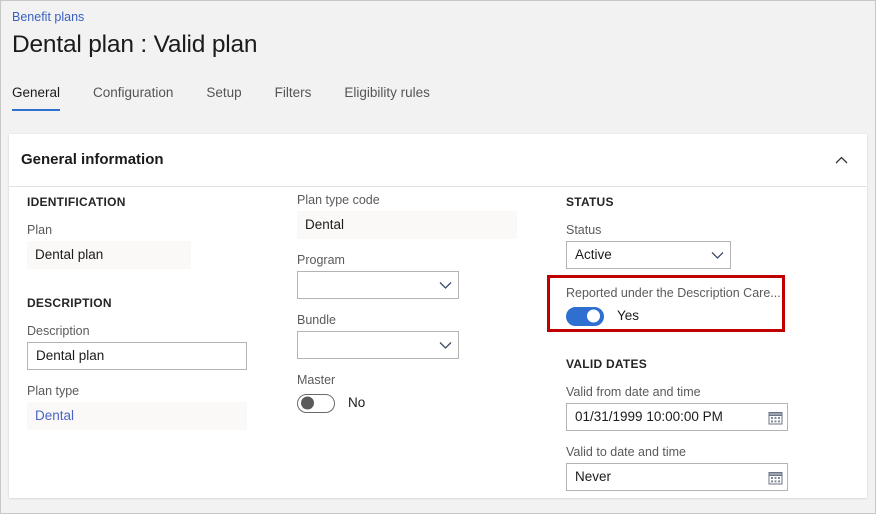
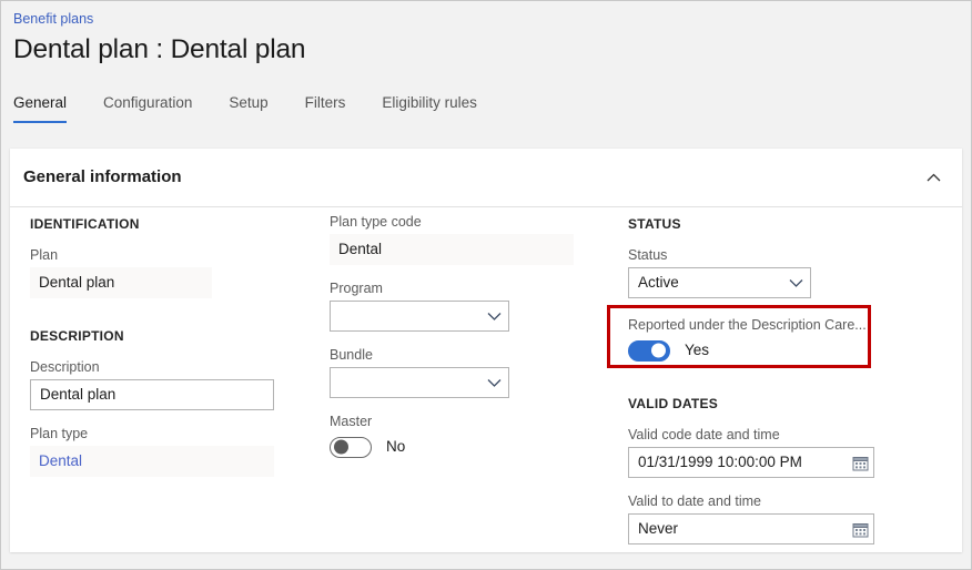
  Benefit plans
- Dental plan : Valid plan
+ Dental plan : Dental plan
  General
  Configuration
  Setup
  Filters
  Eligibility rules
  General information
  IDENTIFICATION
  Plan
  Dental plan
  DESCRIPTION
  Description
  Dental plan
  Plan type
  Dental
  Plan type code
  Dental
  Program
  Bundle
  Master
  No
  STATUS
  Status
  Active
  Reported under the Description Care...
  Yes
  VALID DATES
- Valid from date and time
+ Valid code date and time
  01/31/1999 10:00:00 PM
  Valid to date and time
  Never
